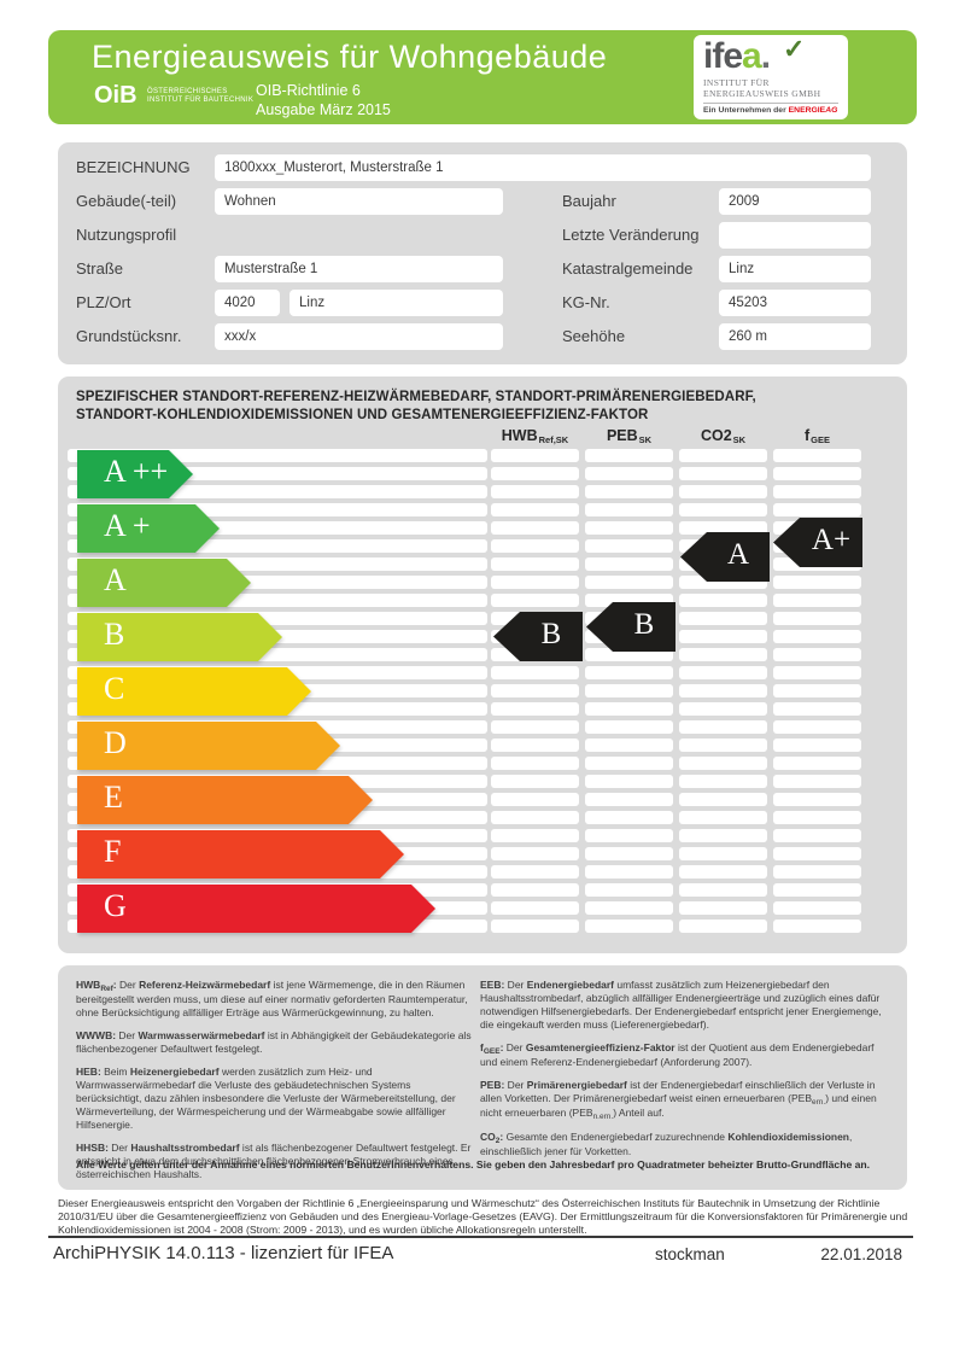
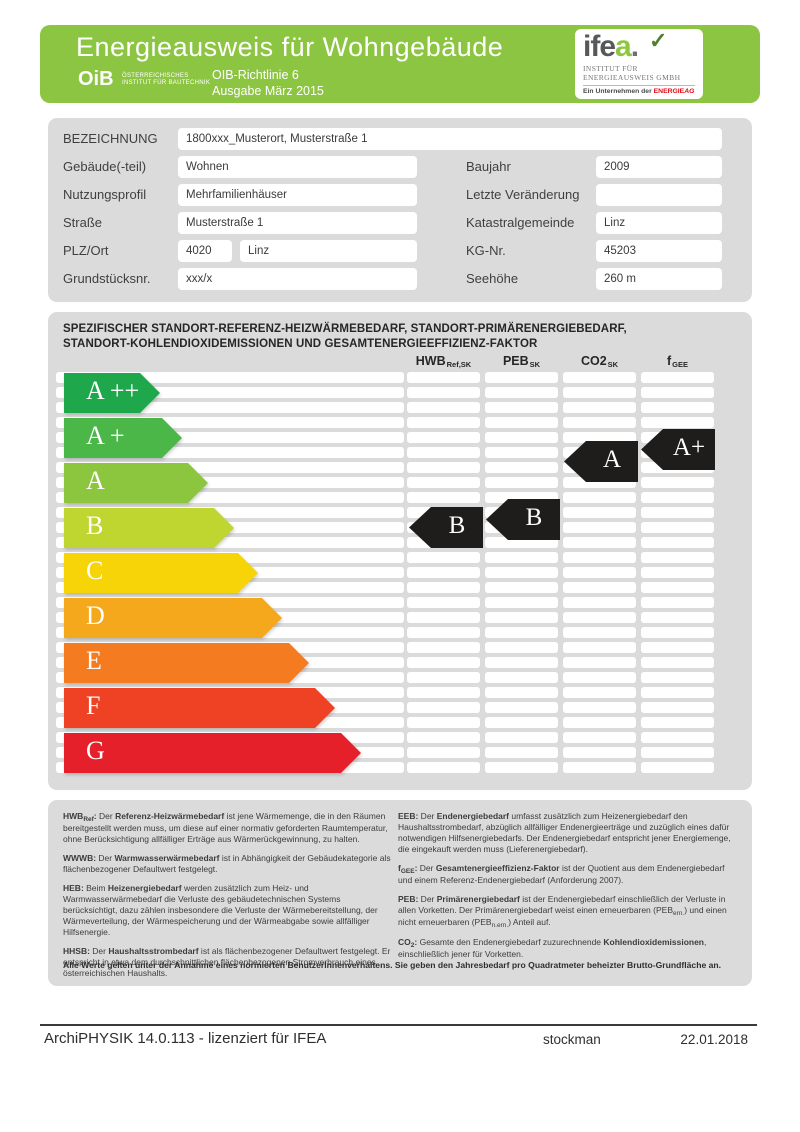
  Energieausweis für Wohngebäude
  OIB-Richtlinie 6
  Ausgabe März 2015
  ifea.
  ✓
  INSTITUT FÜR
  ENERGIEAUSWEIS GMBH
  BEZEICHNUNG
  1800xxx_Musterort, Musterstraße 1
  Gebäude(-teil)
  Wohnen
  Nutzungsprofil
+ Mehrfamilienhäuser
  Straße
  Musterstraße 1
  PLZ/Ort
  4020
  Linz
  Grundstücksnr.
  xxx/x
  Baujahr
  2009
  Letzte Veränderung
  Katastralgemeinde
  Linz
  KG-Nr.
  45203
  Seehöhe
  260 m
  SPEZIFISCHER STANDORT-REFERENZ-HEIZWÄRMEBEDARF, STANDORT-PRIMÄRENERGIEBEDARF,
  STANDORT-KOHLENDIOXIDEMISSIONEN UND GESAMTENERGIEEFFIZIENZ-FAKTOR
  HWBRef,SK
  PEBSK
  CO2SK
  fGEE
  A ++
  A +
  A
  B
  C
  D
  E
  F
  G
  B
  B
  A
  A+
  HWB : Der Referenz-Heizwärmebedarf ist jene Wärmemenge, die in den Räumen bereitgestellt werden muss, um diese auf einer normativ geforderten Raumtemperatur, ohne Berücksichtigung allfälliger Erträge aus Wärmerückgewinnung, zu halten.
  WWWB: Der Warmwasserwärmebedarf ist in Abhängigkeit der Gebäudekategorie als flächenbezogener Defaultwert festgelegt.
  HEB: Beim Heizenergiebedarf werden zusätzlich zum Heiz- und Warmwasserwärmebedarf die Verluste des gebäudetechnischen Systems berücksichtigt, dazu zählen insbesondere die Verluste der Wärmebereitstellung, der Wärmeverteilung, der Wärmespeicherung und der Wärmeabgabe sowie allfälliger Hilfsenergie.
  HHSB: Der Haushaltsstrombedarf ist als flächenbezogener Defaultwert festgelegt. Er entspricht in etwa dem durchschnittlichen flächenbezogenen Stromverbrauch eines österreichischen Haushalts.
  EEB: Der Endenergiebedarf umfasst zusätzlich zum Heizenergiebedarf den Haushaltsstrombedarf, abzüglich allfälliger Endenergieerträge und zuzüglich eines dafür notwendigen Hilfsenergiebedarfs. Der Endenergiebedarf entspricht jener Energiemenge, die eingekauft werden muss (Lieferenergiebedarf).
  f : Der Gesamtenergieeffizienz-Faktor ist der Quotient aus dem Endenergiebedarf und einem Referenz-Endenergiebedarf (Anforderung 2007).
  PEB: Der Primärenergiebedarf ist der Endenergiebedarf einschließlich der Verluste in allen Vorketten. Der Primärenergiebedarf weist einen erneuerbaren (PEB ) und einen nicht erneuerbaren (PEB ) Anteil auf.
  CO : Gesamte den Endenergiebedarf zuzurechnende Kohlendioxidemissionen, einschließlich jener für Vorketten.
  Alle Werte gelten unter der Annahme eines normierten BenutzerInnenverhaltens. Sie geben den Jahresbedarf pro Quadratmeter beheizter Brutto-Grundfläche an.
- Dieser Energieausweis entspricht den Vorgaben der Richtlinie 6 „Energieeinsparung und Wärmeschutz“ des Österreichischen Instituts für Bautechnik in Umsetzung der Richtlinie 2010/31/EU über die Gesamtenergieeffizienz von Gebäuden und des Energieau-Vorlage-Gesetzes (EAVG). Der Ermittlungszeitraum für die Konversionsfaktoren für Primärenergie und Kohlendioxidemissionen ist 2004 - 2008 (Strom: 2009 - 2013), und es wurden übliche Allokationsregeln unterstellt.
  ArchiPHYSIK 14.0.113 - lizenziert für IFEA
  stockman
  22.01.2018
